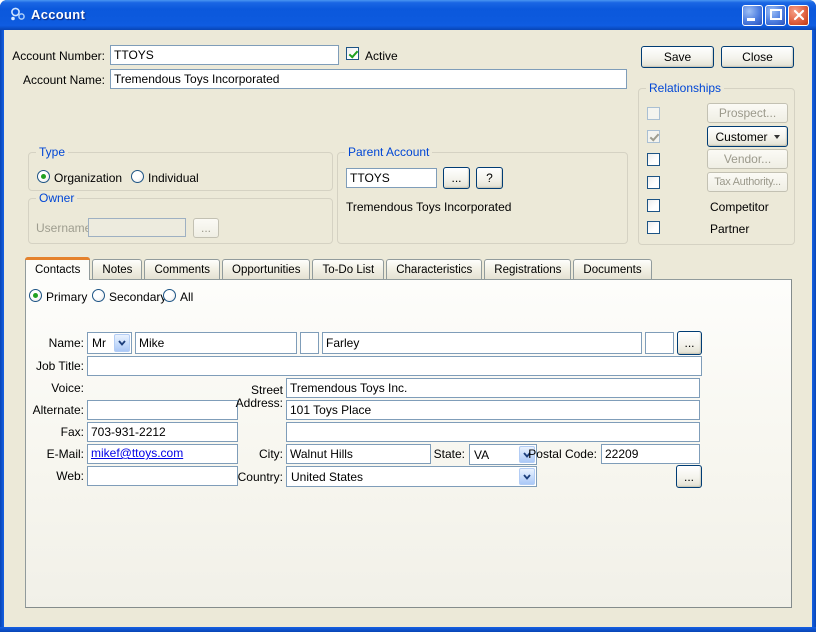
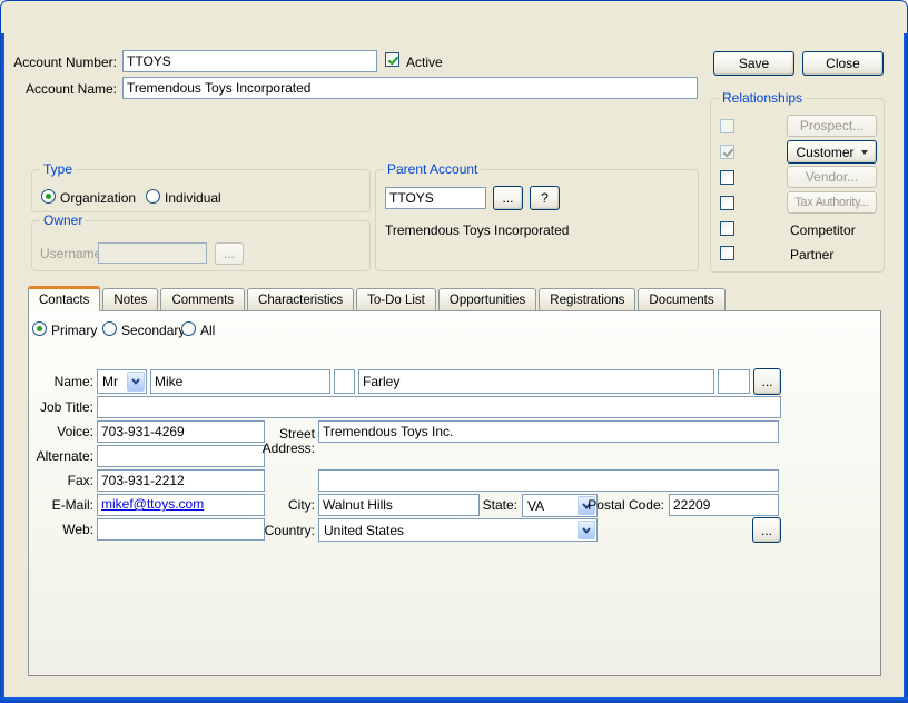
- Account
  Account Number:
  TTOYS
  Active
  Account Name:
  Tremendous Toys Incorporated
  Save
  Close
  Relationships
  Prospect...
  Customer
  Vendor...
  Tax Authority...
  Competitor
  Partner
  Type
  Organization
  Individual
  Owner
  Usernam
  ...
  Parent Account
  TTOYS
  ...
  ?
  Tremendous Toys Incorporated
  Contacts
  Notes
  Comments
- Opportunities
+ Characteristics
  To-Do List
- Characteristics
+ Opportunities
  Registrations
  Documents
  Primary
  Secondar
  All
  Name:
  Mr
  Mike
  Farley
  ...
  Job Title:
  Voice:
+ 703-931-4269
  Alternate:
  Fax:
  703-931-2212
  E-Mail:
  mikef@ttoys.com
  Web:
  Street
  Address:
  Tremendous Toys Inc.
- 101 Toys Place
  City:
  Walnut Hills
  State:
  VA
  Postal Code:
  22209
  Country:
  United States
  ...
